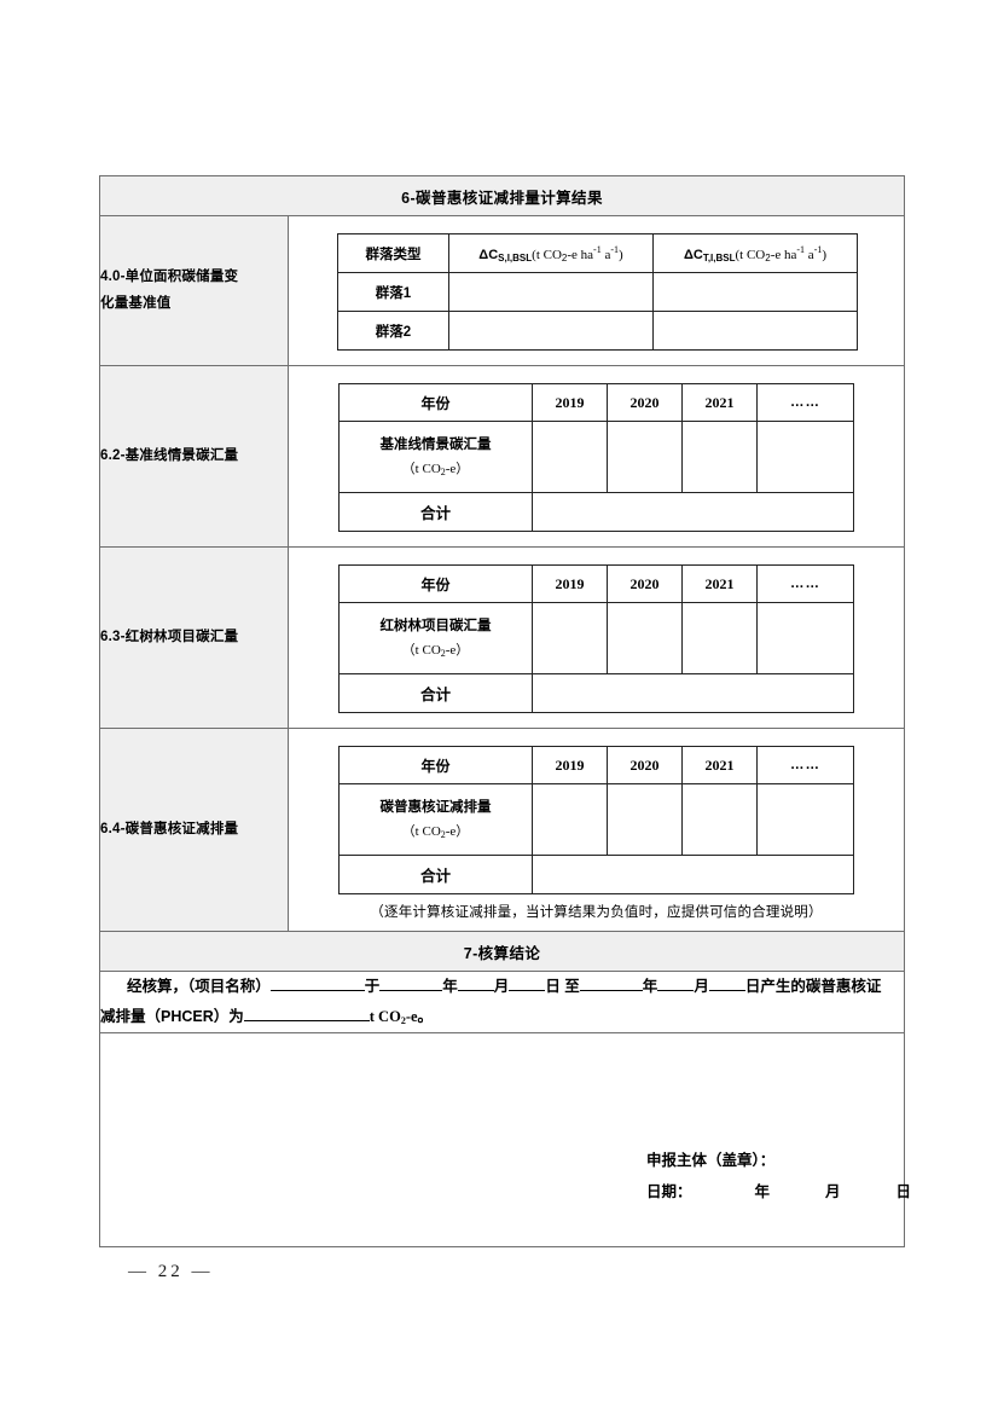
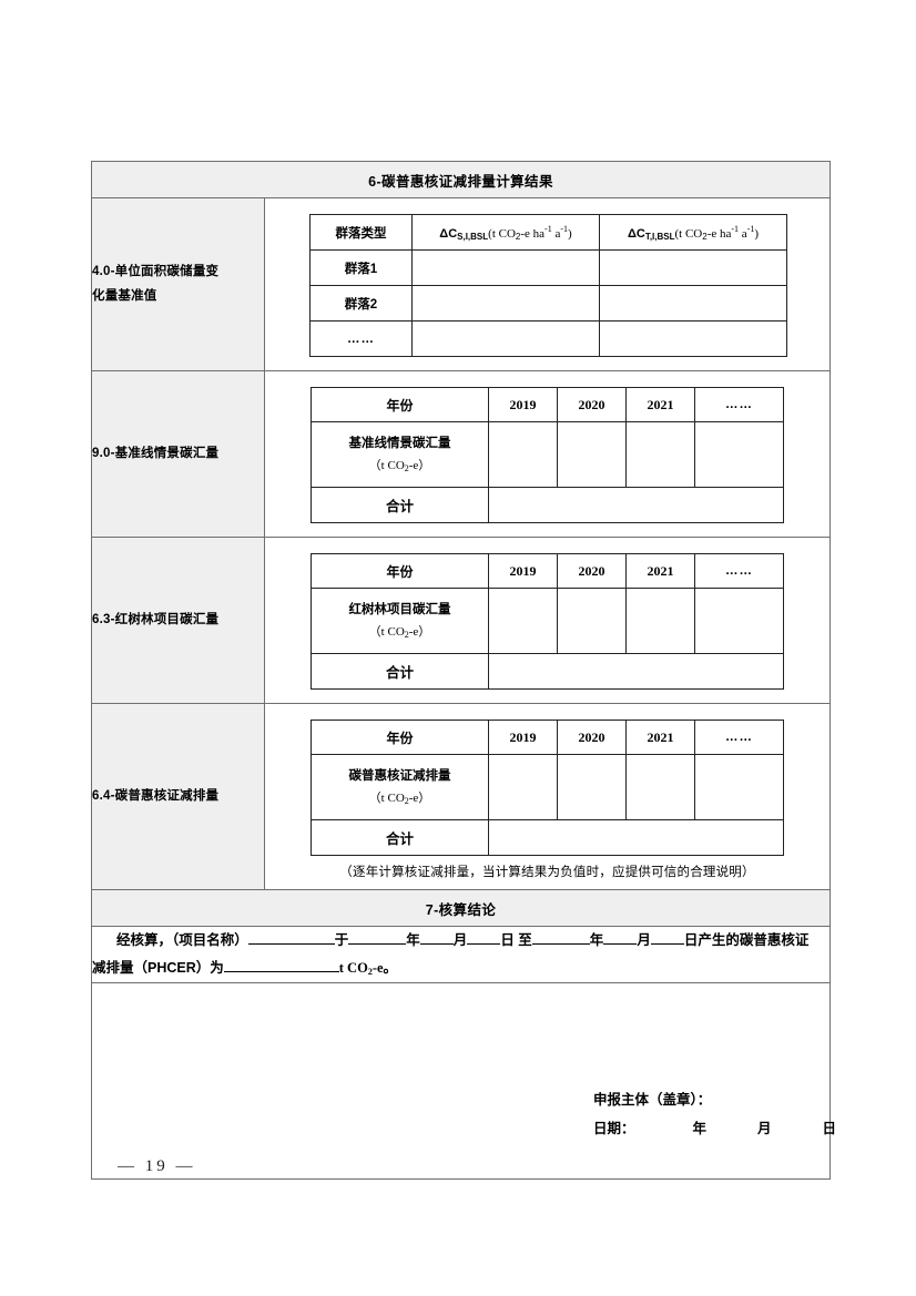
  6-碳普惠核证减排量计算结果
  4.0-单位面积碳储量变 化量基准值
  群落类型	ΔCS,I,BSL(t CO2-e ha-1 a-1)	ΔCT,I,BSL(t CO2-e ha-1 a-1)
  群落1
  群落2
+ ……
- 6.2-基准线情景碳汇量
+ 9.0-基准线情景碳汇量
  年份	2019	2020	2021	……
  基准线情景碳汇量 （t CO2-e）
  合计
  6.3-红树林项目碳汇量
  年份	2019	2020	2021	……
  红树林项目碳汇量 （t CO2-e）
  合计
  6.4-碳普惠核证减排量
  年份	2019	2020	2021	……
  碳普惠核证减排量 （t CO2-e）
  合计
  	（逐年计算核证减排量，当计算结果为负值时，应提供可信的合理说明）
  7-核算结论
  经核算，（项目名称） 于 年 月 日 至 年 月 日产生的碳普惠核证减排量（PHCER）为 t CO2-e。
  申报主体（盖章）： 日期： 年 月 日
- — 22 —
+ — 19 —
